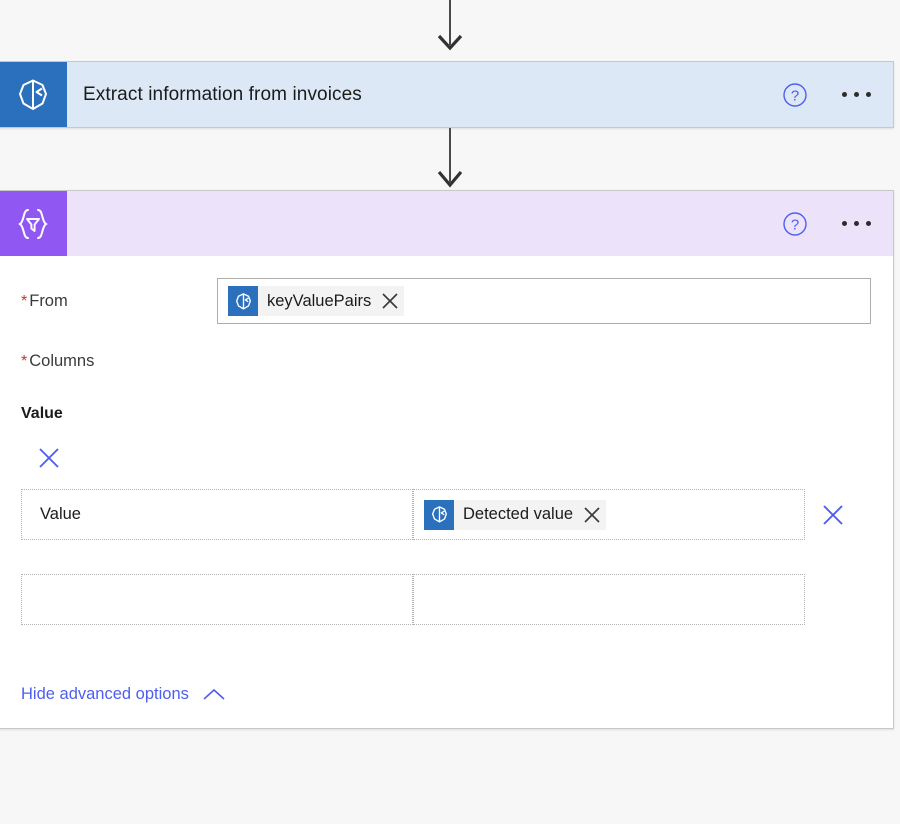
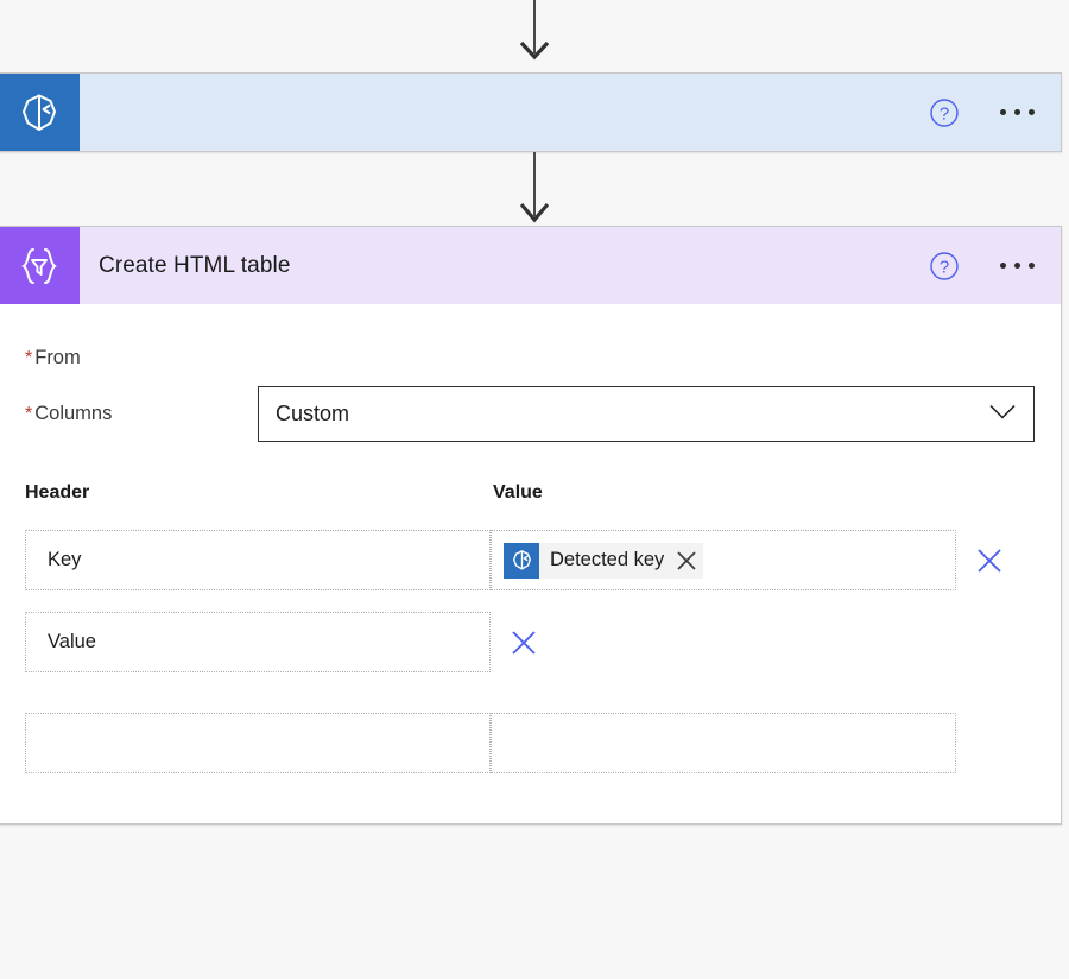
- Extract information from invoices
  ?
+ Create HTML table
  ?
  *From
- keyValuePairs
  *Columns
+ Custom
+ Header
  Value
+ Key
+ Detected key
  Value
- Detected value
- Hide advanced options
